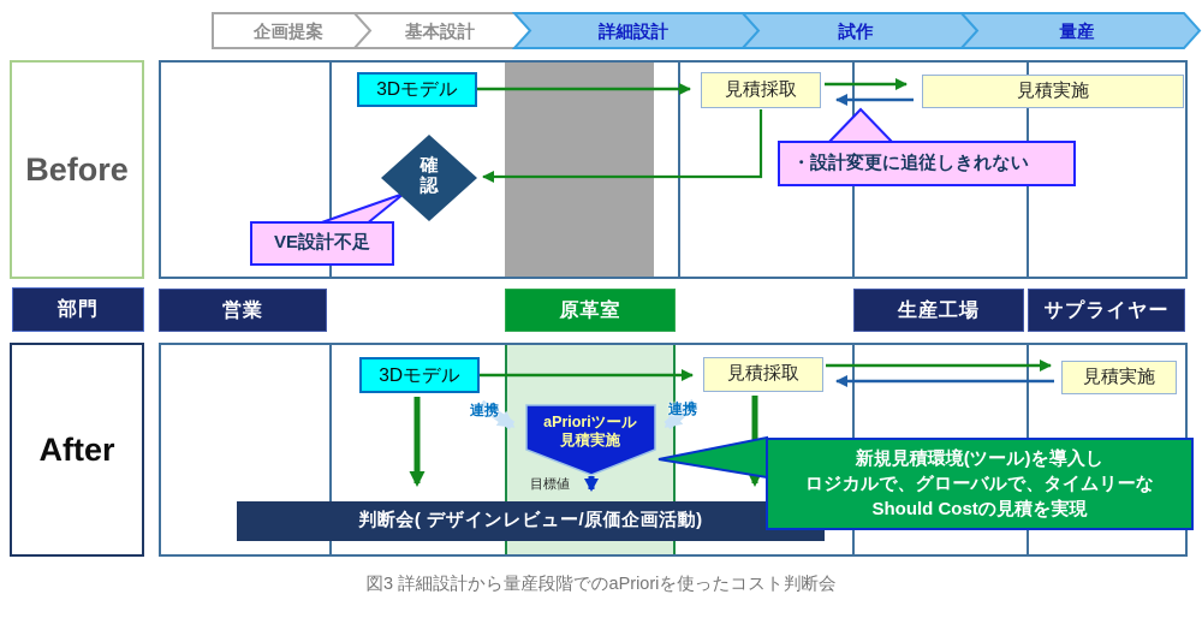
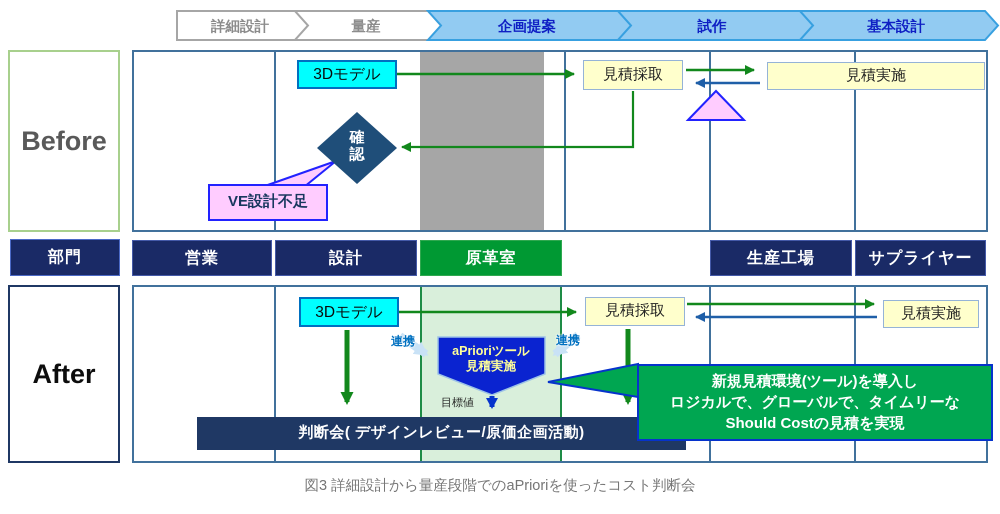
- 企画提案
+ 詳細設計
- 基本設計
+ 量産
- 詳細設計
+ 企画提案
  試作
- 量産
+ 基本設計
  aPrioriツール
  見積実施
  Before
  3Dモデル
  見積採取
  見積実施
  確認
  VE設計不足
- ・設計変更に追従しきれない
  部門
  営業
+ 設計
  原革室
  生産工場
  サプライヤー
  After
  3Dモデル
  見積採取
  見積実施
  連携
  連携
  目標値
  判断会( デザインレビュー/原価企画活動)
  新規見積環境(ツール)を導入し
  ロジカルで、グローバルで、タイムリーな
  Should Costの見積を実現
  図3 詳細設計から量産段階でのaPrioriを使ったコスト判断会
